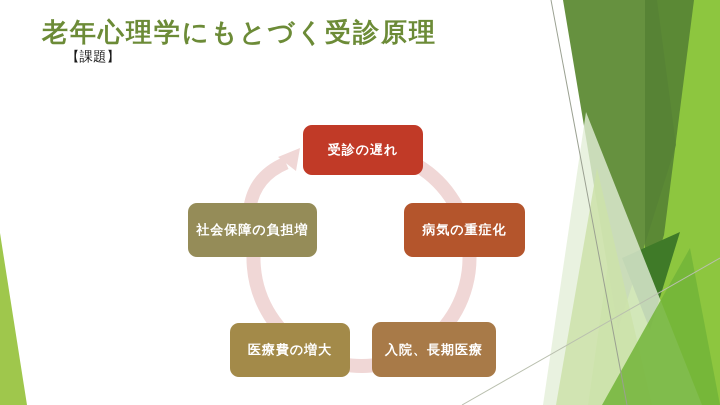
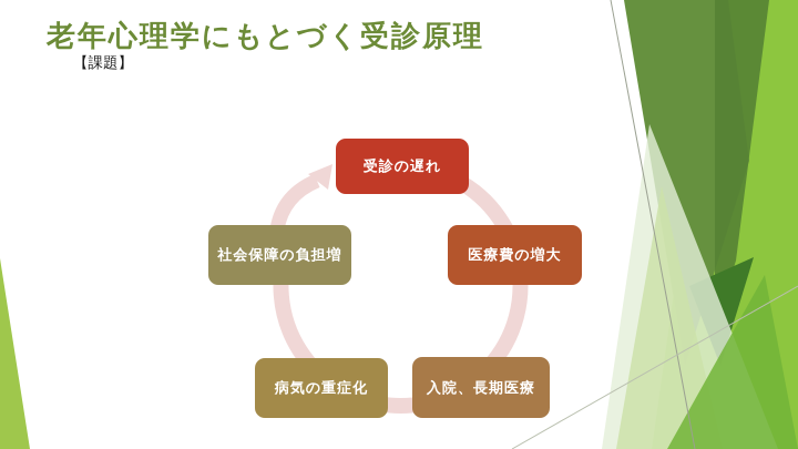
  老年心理学にもとづく受診原理
  【課題】
  受診の遅れ
- 病気の重症化
+ 医療費の増大
  入院、長期医療
- 医療費の増大
+ 病気の重症化
  社会保障の負担増
